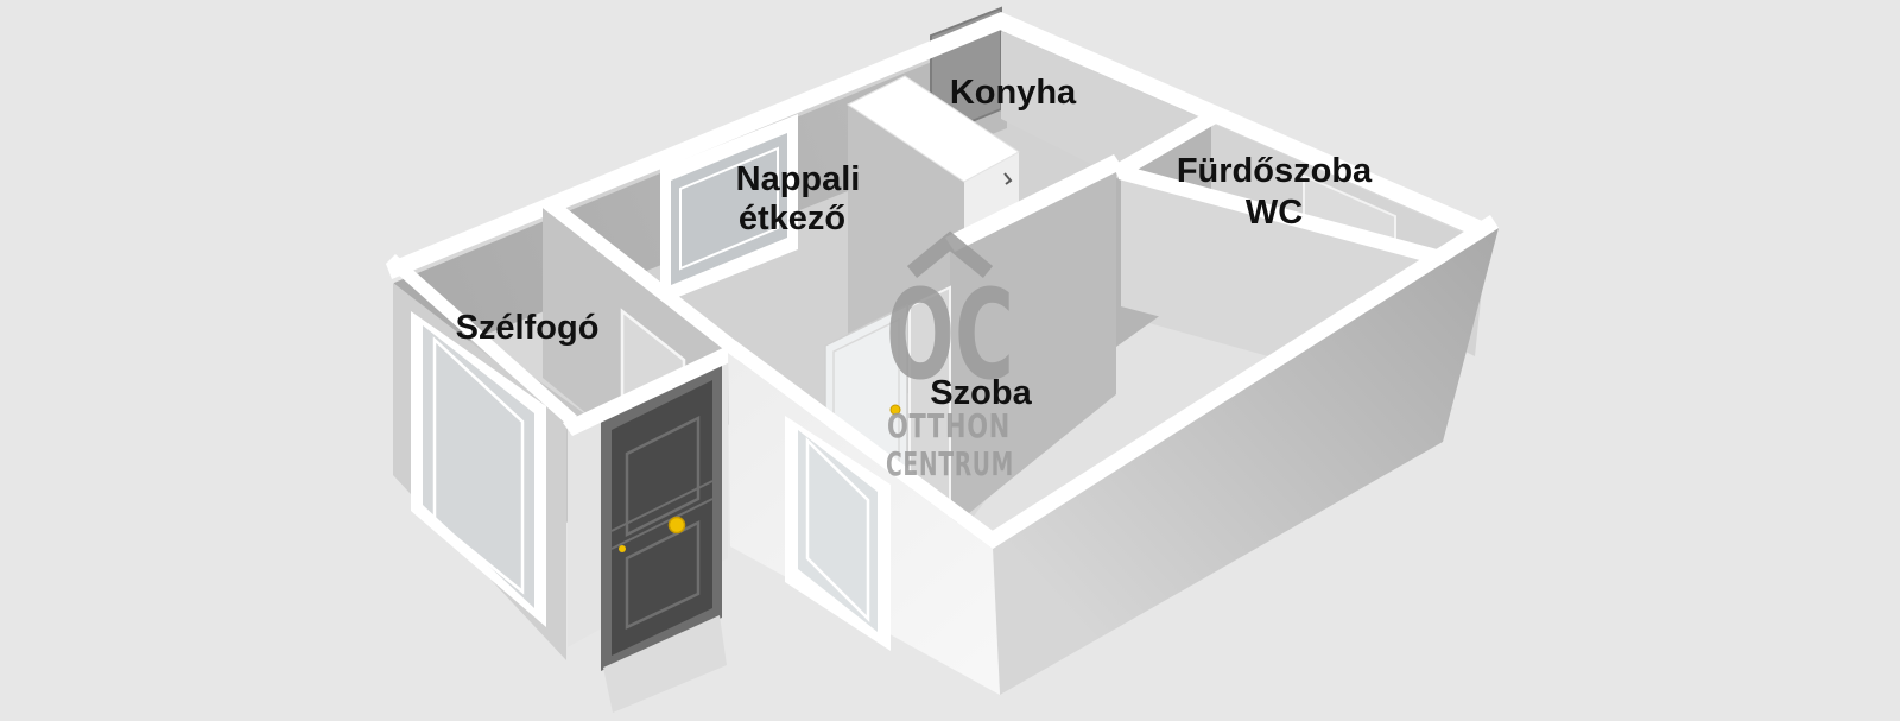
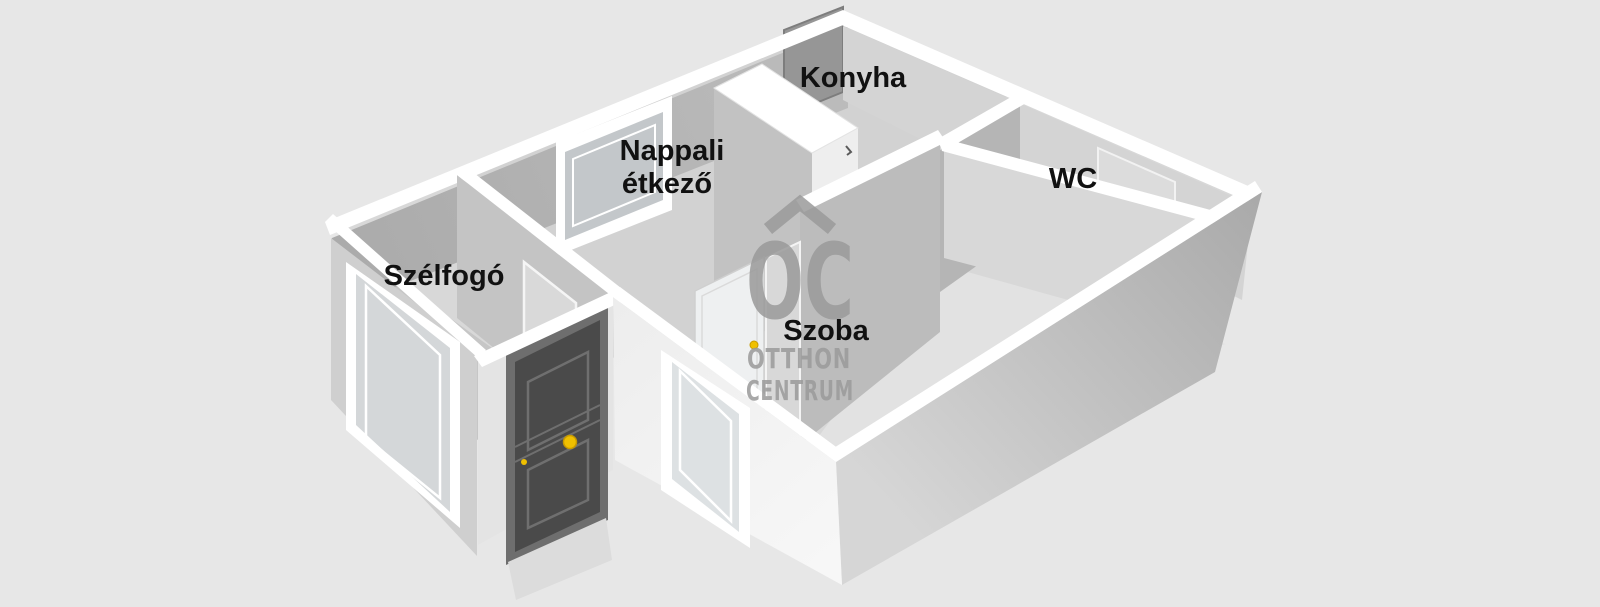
  OC
  OTTHON
  CENTRUM
  Konyha
  Nappali
  étkező
- Fürdőszoba
  WC
  Szélfogó
  Szoba
